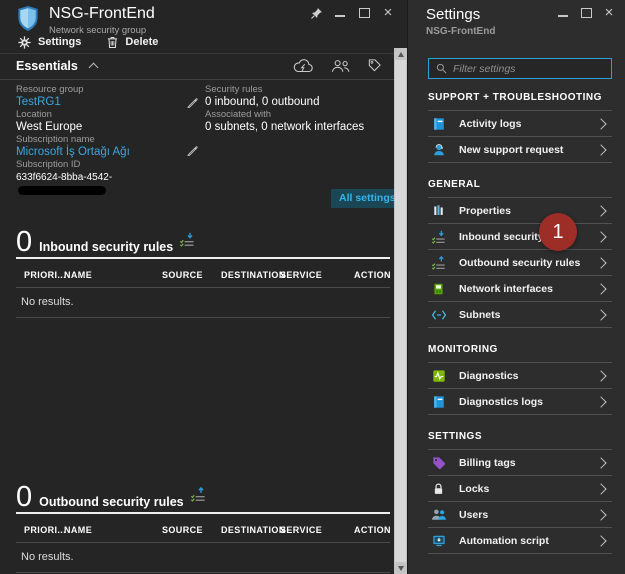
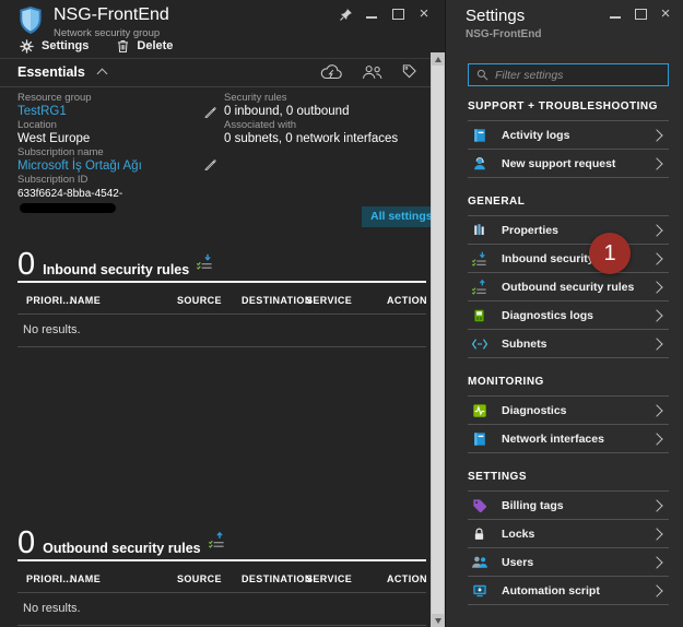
  NSG-FrontEnd
  Network security group
  ×
  Settings
  Delete
  Essentials
  Resource group
  TestRG1
  Location
  West Europe
  Subscription name
  Microsoft İş Ortağı Ağı
  Subscription ID
  633f6624-8bba-4542-
  Security rules
  0 inbound, 0 outbound
  Associated with
  0 subnets, 0 network interfaces
  All settings
  0
  Inbound security rules
  PRIORI..
  NAME
  SOURCE
  DESTINATIO
  SERVICE
  ACTION
  No results.
  0
  Outbound security rules
  PRIORI..
  NAME
  SOURCE
  DESTINATIO
  SERVICE
  ACTION
  No results.
  Settings
  NSG-FrontEnd
  ×
  Filter settings
  SUPPORT + TROUBLESHOOTING
  Activity logs
  New support request
  GENERAL
  Properties
  Inbound securit
  Outbound security rules
- Network interfaces
+ Diagnostics logs
  Subnets
  MONITORING
  Diagnostics
- Diagnostics logs
+ Network interfaces
  SETTINGS
  Billing tags
  Locks
  Users
  Automation script
  1
